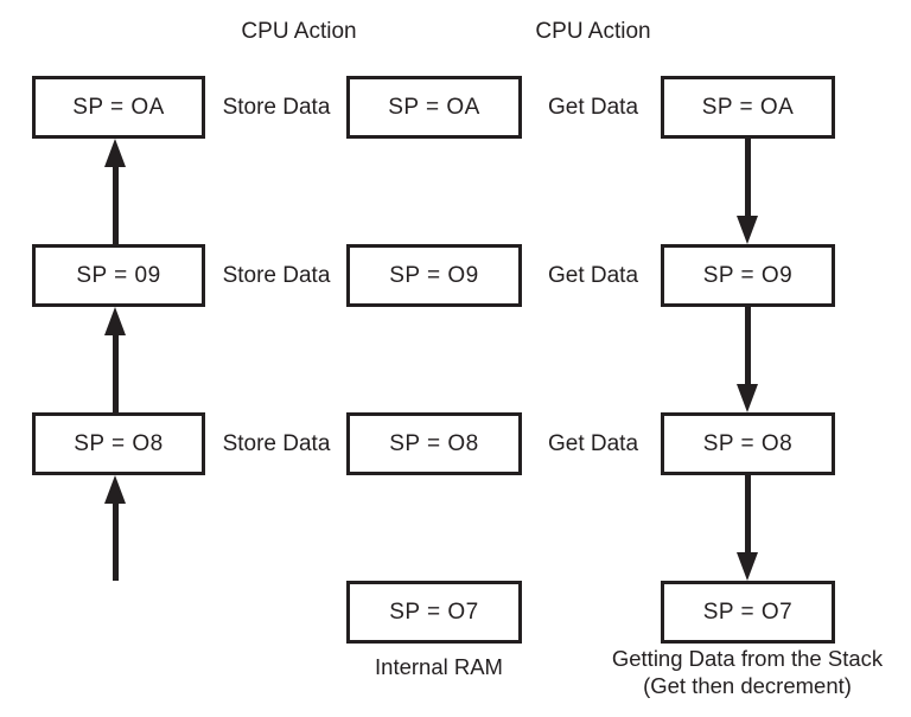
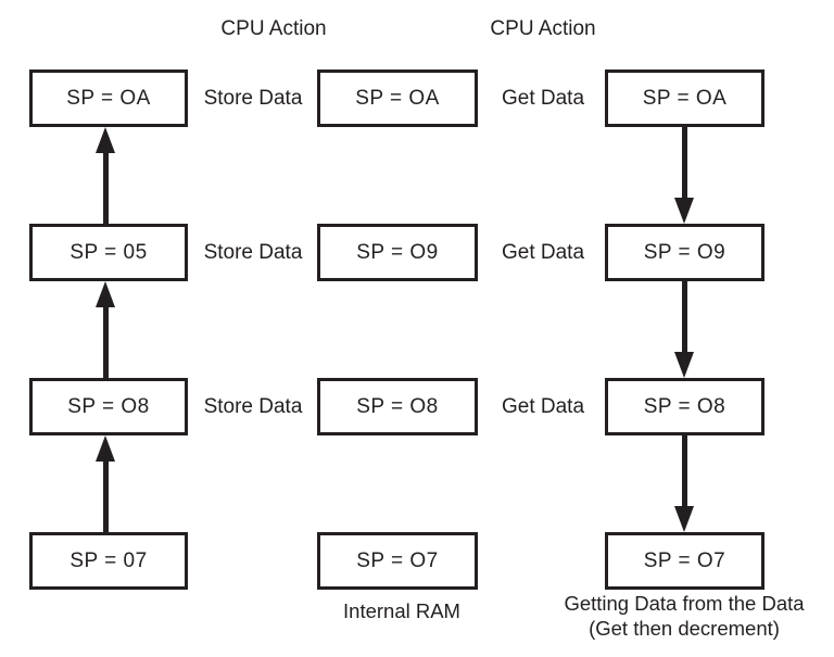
  CPU Action
  CPU Action
  SP = OA
- SP = 09
+ SP = 05
  SP = O8
+ SP = 07
  Store Data
  Store Data
  Store Data
  SP = OA
  SP = O9
  SP = O8
  SP = O7
  Get Data
  Get Data
  Get Data
  SP = OA
  SP = O9
  SP = O8
  SP = O7
  Internal RAM
- Getting Data from the Stack
+ Getting Data from the Data
  (Get then decrement)
